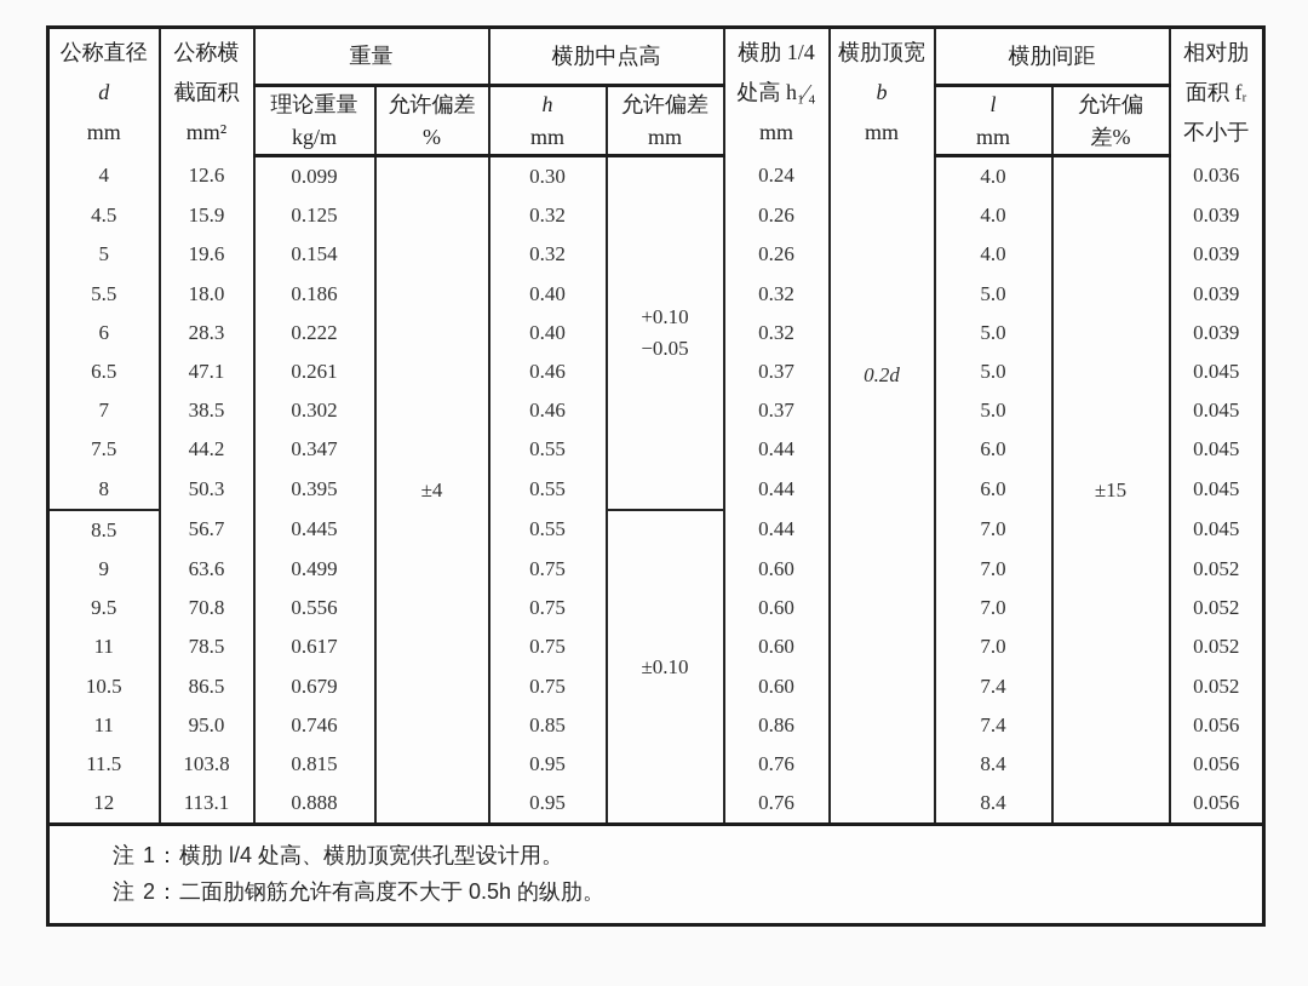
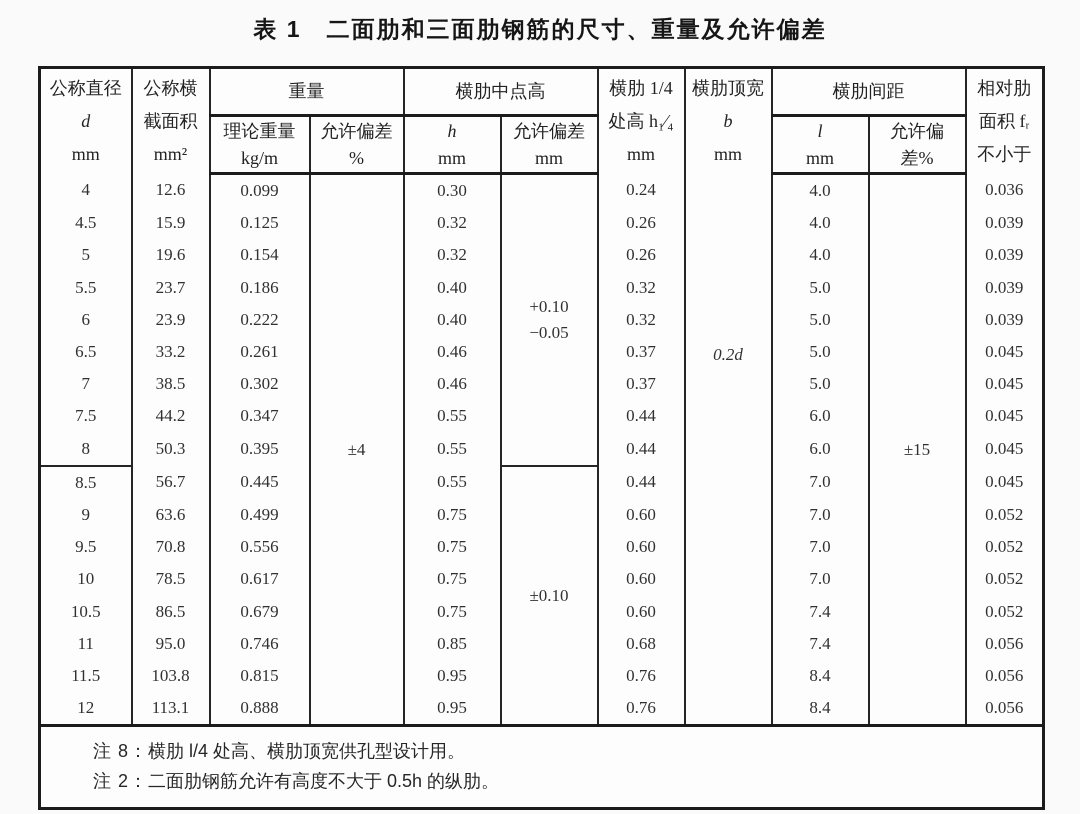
+ 表 1 二面肋和三面肋钢筋的尺寸、重量及允许偏差
  公称直径 d mm	公称横 截面积 mm²	重量	横肋中点高	横肋 1/4 处高 h₁⁄₄ mm	横肋顶宽 b mm	横肋间距	相对肋 面积 fᵣ 不小于
  理论重量 kg/m	允许偏差 %	h mm	允许偏差 mm	l mm	允许偏 差%
  4	12.6	0.099	±4	0.30	+0.10−0.05	0.24	0.2d	4.0	±15	0.036
  4.5	15.9	0.125	0.32	0.26	4.0	0.039
  5	19.6	0.154	0.32	0.26	4.0	0.039
- 5.5	18.0	0.186	0.40	0.32	5.0	0.039
+ 5.5	23.7	0.186	0.40	0.32	5.0	0.039
- 6	28.3	0.222	0.40	0.32	5.0	0.039
+ 6	23.9	0.222	0.40	0.32	5.0	0.039
- 6.5	47.1	0.261	0.46	0.37	5.0	0.045
+ 6.5	33.2	0.261	0.46	0.37	5.0	0.045
  7	38.5	0.302	0.46	0.37	5.0	0.045
  7.5	44.2	0.347	0.55	0.44	6.0	0.045
  8	50.3	0.395	0.55	0.44	6.0	0.045
  8.5	56.7	0.445	0.55	±0.10	0.44	7.0	0.045
  9	63.6	0.499	0.75	0.60	7.0	0.052
  9.5	70.8	0.556	0.75	0.60	7.0	0.052
- 11	78.5	0.617	0.75	0.60	7.0	0.052
+ 10	78.5	0.617	0.75	0.60	7.0	0.052
  10.5	86.5	0.679	0.75	0.60	7.4	0.052
- 11	95.0	0.746	0.85	0.86	7.4	0.056
+ 11	95.0	0.746	0.85	0.68	7.4	0.056
  11.5	103.8	0.815	0.95	0.76	8.4	0.056
  12	113.1	0.888	0.95	0.76	8.4	0.056
- 注 1：横肋 l/4 处高、横肋顶宽供孔型设计用。 注 2：二面肋钢筋允许有高度不大于 0.5h 的纵肋。
+ 注 8：横肋 l/4 处高、横肋顶宽供孔型设计用。 注 2：二面肋钢筋允许有高度不大于 0.5h 的纵肋。
